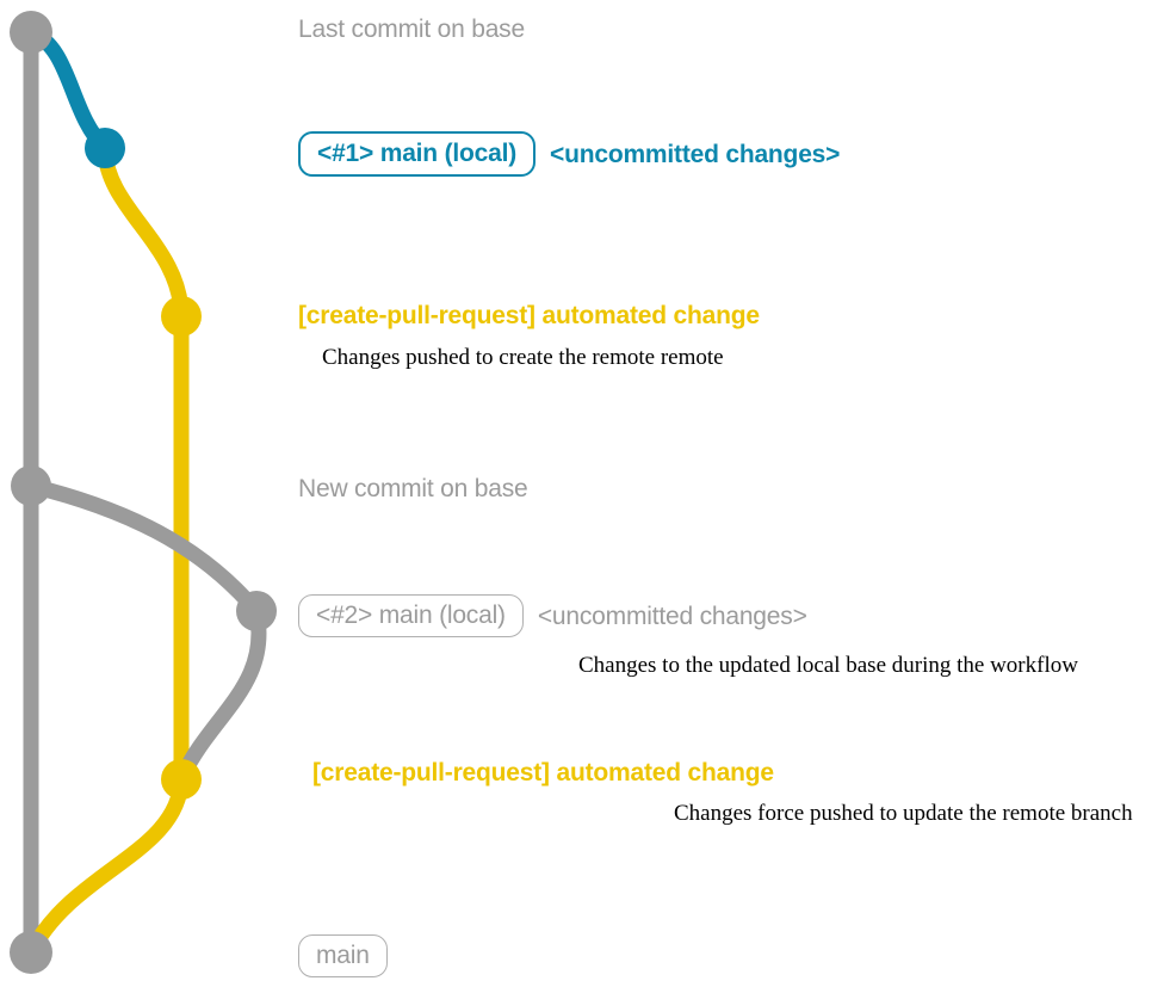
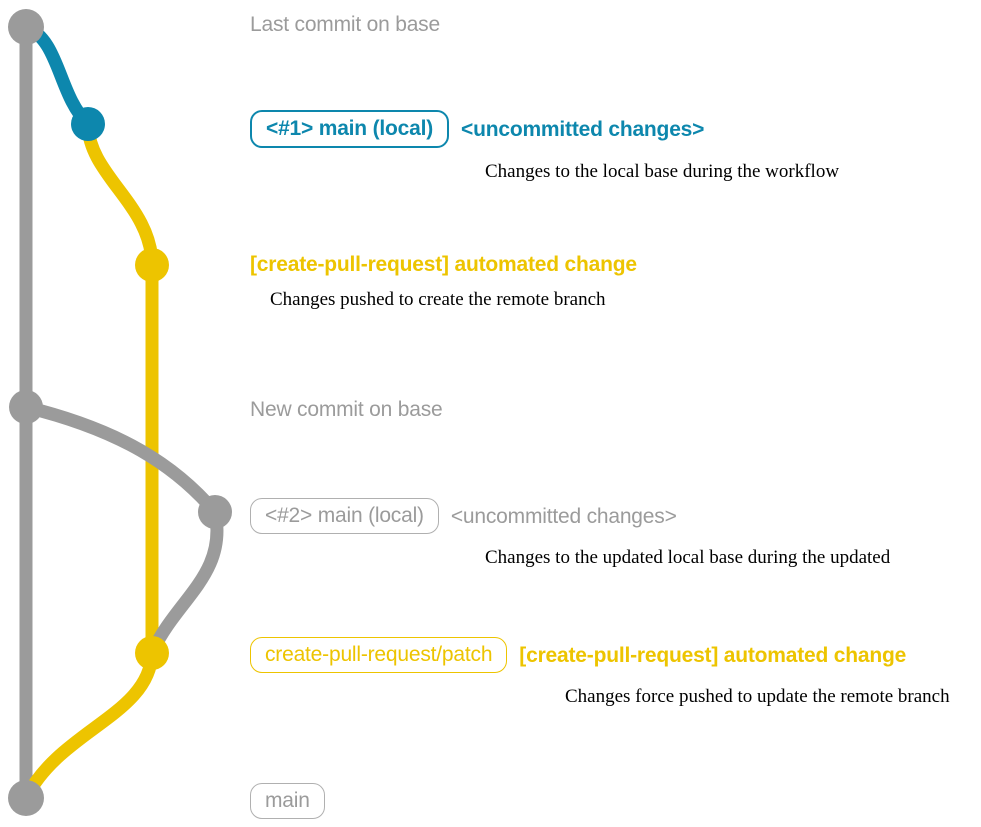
  Last commit on base
  <#1> main (local)
  <uncommitted changes>
+ Changes to the local base during the workflow
  [create-pull-request] automated change
- Changes pushed to create the remote remote
+ Changes pushed to create the remote branch
  New commit on base
  <#2> main (local)
  <uncommitted changes>
- Changes to the updated local base during the workflow
+ Changes to the updated local base during the updated
+ create-pull-request/patch
  [create-pull-request] automated change
  Changes force pushed to update the remote branch
  main
